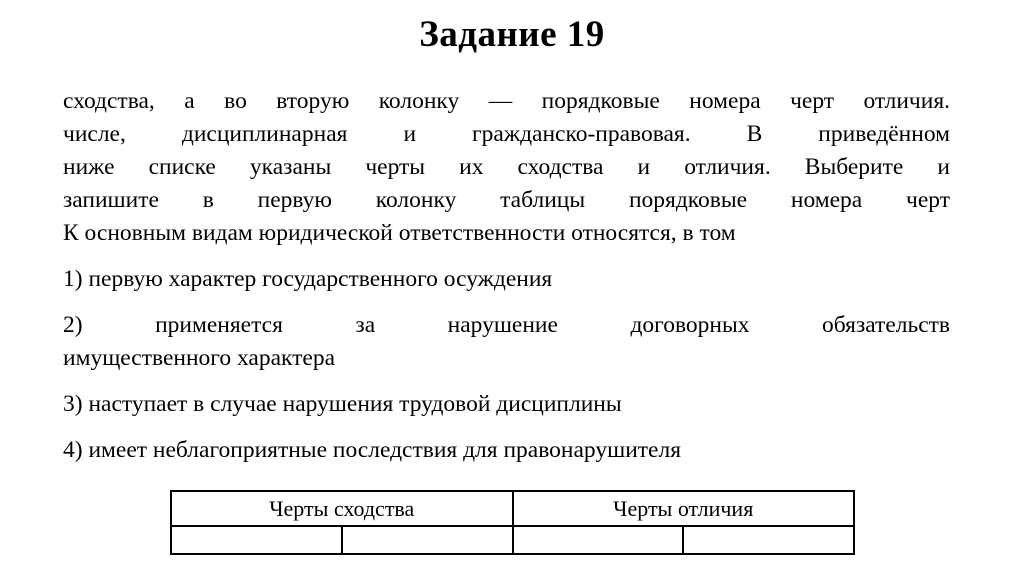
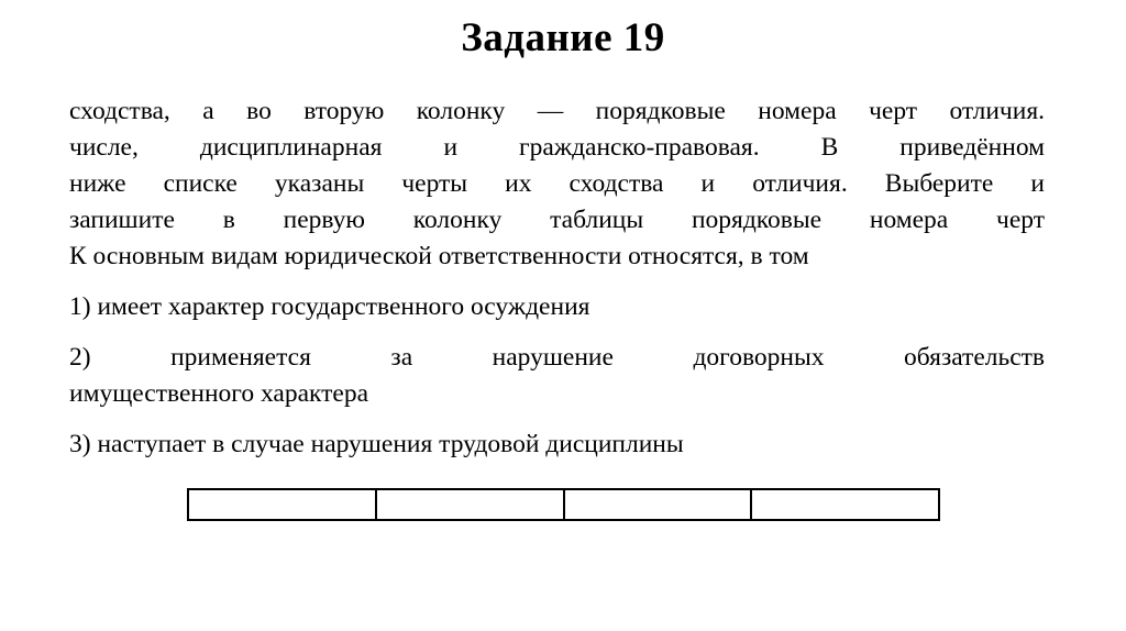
  Задание 19
  сходства, а во вторую колонку — порядковые номера черт отличия.
  числе, дисциплинарная и гражданско-правовая. В приведённом
  ниже списке указаны черты их сходства и отличия. Выберите и
  запишите в первую колонку таблицы порядковые номера черт
  К основным видам юридической ответственности относятся, в том
- 1) первую характер государственного осуждения
+ 1) имеет характер государственного осуждения
  2) применяется за нарушение договорных обязательств
  имущественного характера
  3) наступает в случае нарушения трудовой дисциплины
- 4) имеет неблагоприятные последствия для правонарушителя
- Черты сходства	Черты отличия
